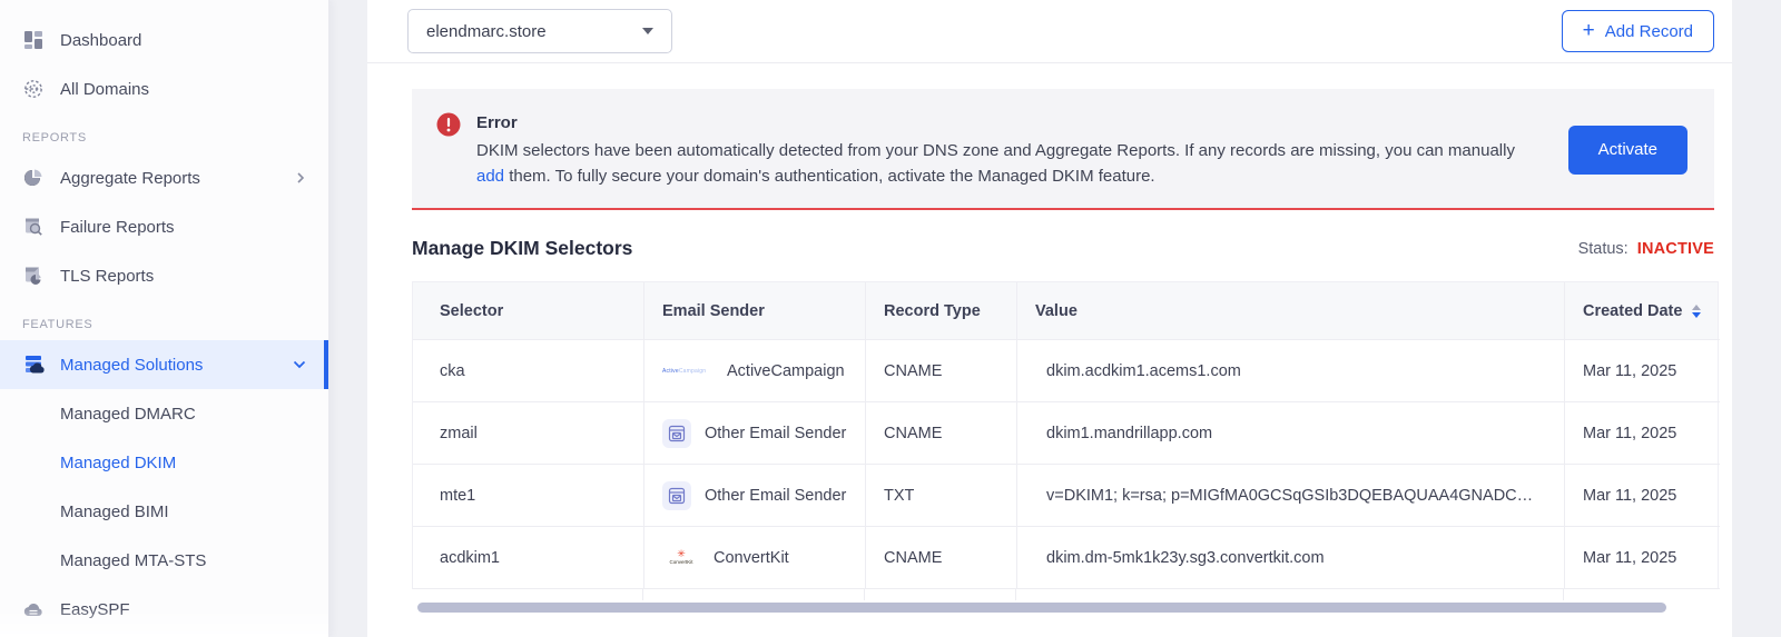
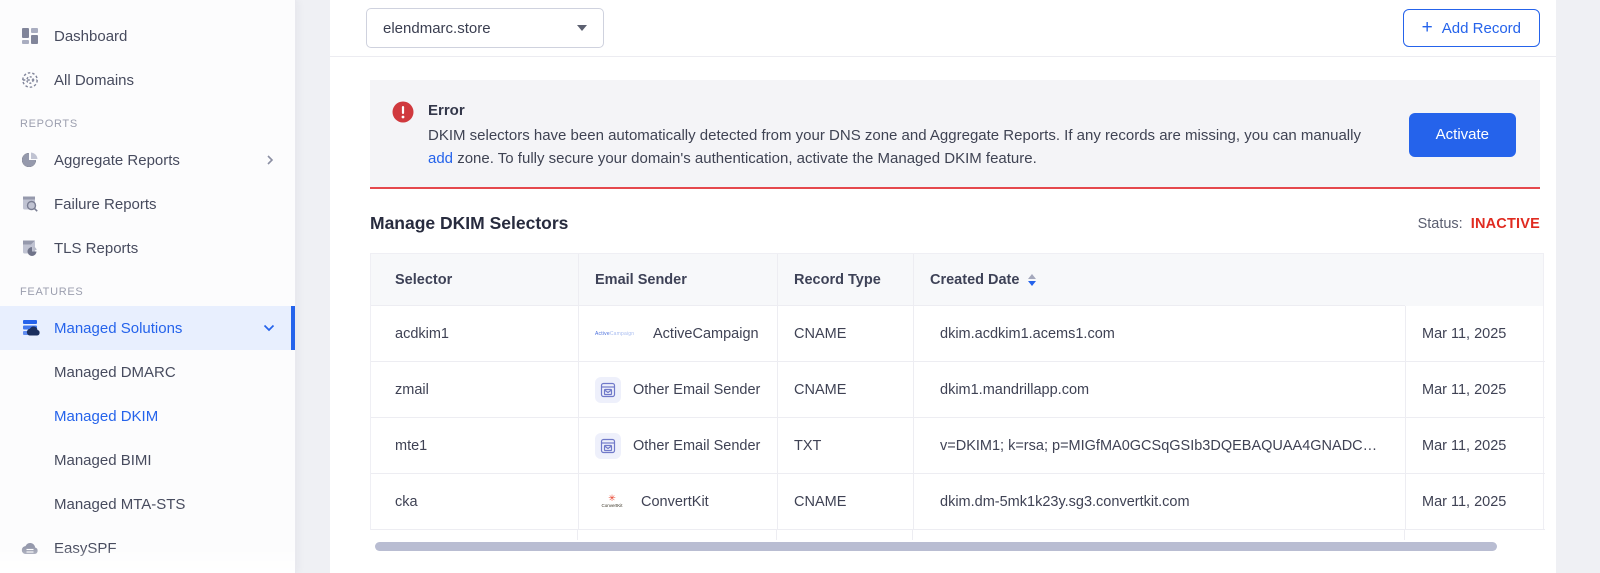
  Dashboard
  All Domains
  REPORTS
  Aggregate Reports
  Failure Reports
  TLS Reports
  FEATURES
  Managed Solutions
  Managed DMARC
  Managed DKIM
  Managed BIMI
  Managed MTA-STS
  elendmarc.store
  +
  Add Record
  Error
- DKIM selectors have been automatically detected from your DNS zone and Aggregate Reports. If any records are missing, you can manually add them. To fully secure your domain's authentication, activate the Managed DKIM feature.
+ DKIM selectors have been automatically detected from your DNS zone and Aggregate Reports. If any records are missing, you can manually add zone. To fully secure your domain's authentication, activate the Managed DKIM feature.
  Activate
  Manage DKIM Selectors
  Status:
  INACTIVE
  Selector
  Email Sender
  Record Type
- Value
  Created Date
- cka
+ acdkim1
  ActiveCampaign
  CNAME
  dkim.acdkim1.acems1.com
  Mar 11, 2025
  zmail
  Other Email Sender
  CNAME
  dkim1.mandrillapp.com
  Mar 11, 2025
  mte1
  Other Email Sender
  TXT
  v=DKIM1; k=rsa; p=MIGfMA0GCSqGSIb3DQEBAQUAA4GNADC…
  Mar 11, 2025
- acdkim1
+ cka
  ✳
  ConvertKit
  CNAME
  dkim.dm-5mk1k23y.sg3.convertkit.com
  Mar 11, 2025
